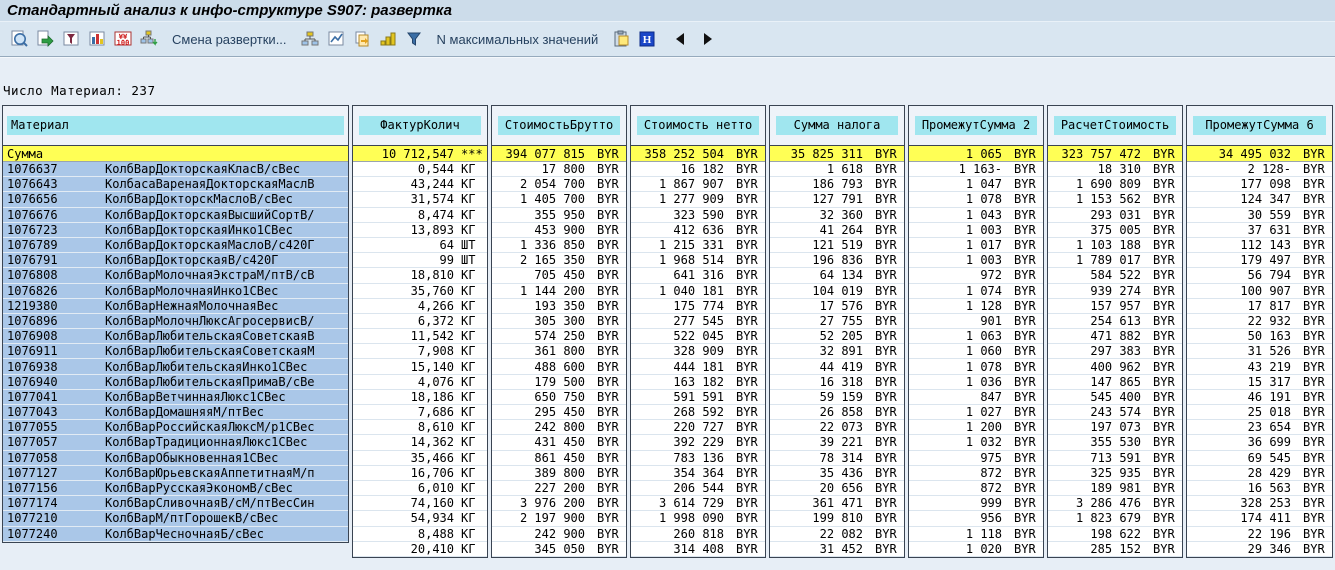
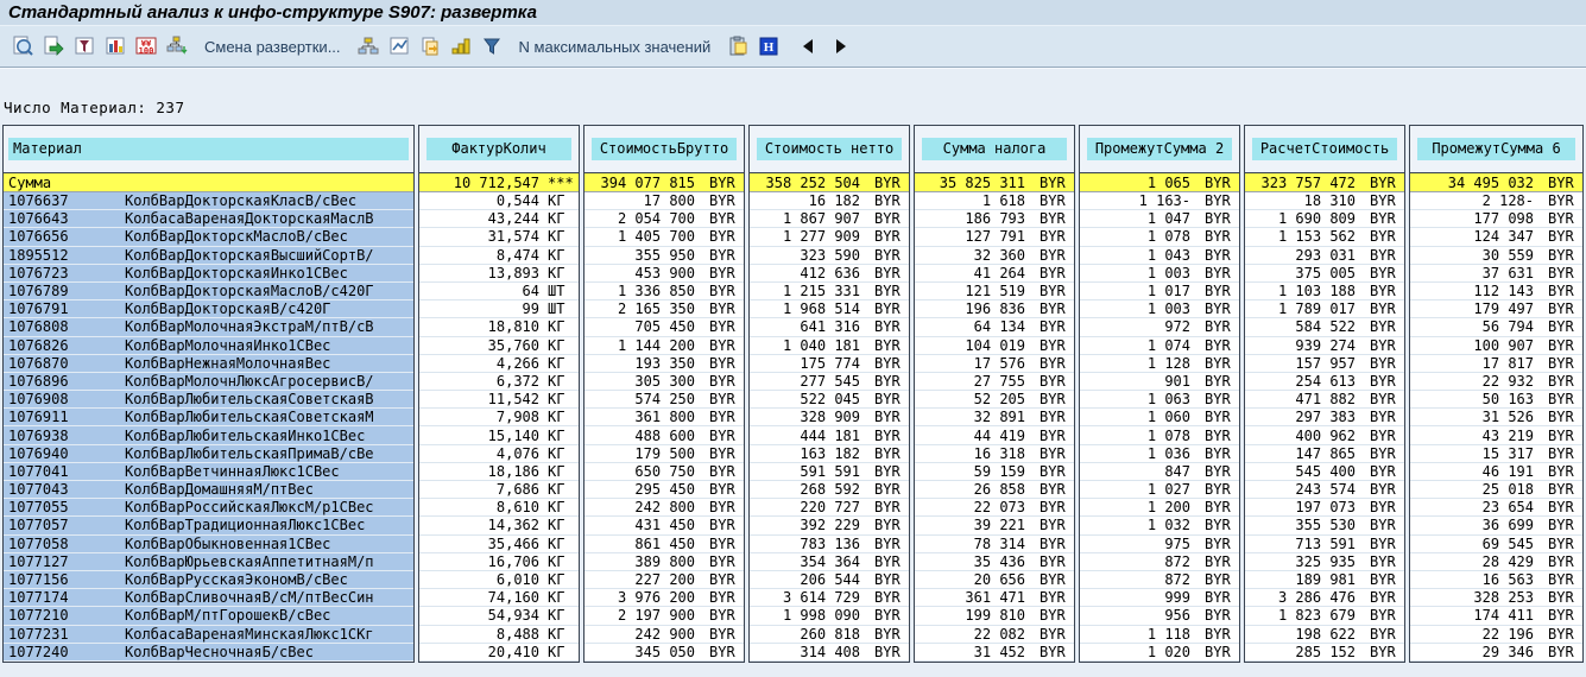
  Стандартный анализ к инфо-структуре S907: развертка
  ¥¥
  100
  Смена развертки...
  N максимальных значений
  H
  Число Материал: 237
  Материал
  Сумма
  1076637
  КолбВарДокторскаяКласВ/сВес
  1076643
  КолбасаВаренаяДокторскаяМаслВ
  1076656
  КолбВарДокторскМаслоВ/сВес
- 1076676
+ 1895512
  КолбВарДокторскаяВысшийСортВ/
  1076723
  КолбВарДокторскаяИнко1СВес
  1076789
  КолбВарДокторскаяМаслоВ/с420Г
  1076791
  КолбВарДокторскаяВ/с420Г
  1076808
  КолбВарМолочнаяЭкстраМ/птВ/сВ
  1076826
  КолбВарМолочнаяИнко1СВес
- 1219380
+ 1076870
  КолбВарНежнаяМолочнаяВес
  1076896
  КолбВарМолочнЛюксАгросервисВ/
  1076908
  КолбВарЛюбительскаяСоветскаяВ
  1076911
  КолбВарЛюбительскаяСоветскаяМ
  1076938
  КолбВарЛюбительскаяИнко1СВес
  1076940
  КолбВарЛюбительскаяПримаВ/сВе
  1077041
  КолбВарВетчиннаяЛюкс1СВес
  1077043
  КолбВарДомашняяМ/птВес
  1077055
  КолбВарРоссийскаяЛюксМ/р1СВес
  1077057
  КолбВарТрадиционнаяЛюкс1СВес
  1077058
  КолбВарОбыкновенная1СВес
  1077127
  КолбВарЮрьевскаяАппетитнаяМ/п
  1077156
  КолбВарРусскаяЭкономВ/сВес
  1077174
  КолбВарСливочнаяВ/сМ/птВесСин
  1077210
  КолбВарМ/птГорошекВ/сВес
+ 1077231
+ КолбасаВаренаяМинскаяЛюкс1СКг
  1077240
  КолбВарЧесночнаяБ/сВес
  ФактурКолич
  10 712,547
  ***
  0,544
  КГ
  43,244
  КГ
  31,574
  КГ
  8,474
  КГ
  13,893
  КГ
  64
  ШТ
  99
  ШТ
  18,810
  КГ
  35,760
  КГ
  4,266
  КГ
  6,372
  КГ
  11,542
  КГ
  7,908
  КГ
  15,140
  КГ
  4,076
  КГ
  18,186
  КГ
  7,686
  КГ
  8,610
  КГ
  14,362
  КГ
  35,466
  КГ
  16,706
  КГ
  6,010
  КГ
  74,160
  КГ
  54,934
  КГ
  8,488
  КГ
  20,410
  КГ
  СтоимостьБрутто
  394 077 815
  BYR
  17 800
  BYR
  2 054 700
  BYR
  1 405 700
  BYR
  355 950
  BYR
  453 900
  BYR
  1 336 850
  BYR
  2 165 350
  BYR
  705 450
  BYR
  1 144 200
  BYR
  193 350
  BYR
  305 300
  BYR
  574 250
  BYR
  361 800
  BYR
  488 600
  BYR
  179 500
  BYR
  650 750
  BYR
  295 450
  BYR
  242 800
  BYR
  431 450
  BYR
  861 450
  BYR
  389 800
  BYR
  227 200
  BYR
  3 976 200
  BYR
  2 197 900
  BYR
  242 900
  BYR
  345 050
  BYR
  Стоимость нетто
  358 252 504
  BYR
  16 182
  BYR
  1 867 907
  BYR
  1 277 909
  BYR
  323 590
  BYR
  412 636
  BYR
  1 215 331
  BYR
  1 968 514
  BYR
  641 316
  BYR
  1 040 181
  BYR
  175 774
  BYR
  277 545
  BYR
  522 045
  BYR
  328 909
  BYR
  444 181
  BYR
  163 182
  BYR
  591 591
  BYR
  268 592
  BYR
  220 727
  BYR
  392 229
  BYR
  783 136
  BYR
  354 364
  BYR
  206 544
  BYR
  3 614 729
  BYR
  1 998 090
  BYR
  260 818
  BYR
  314 408
  BYR
  Сумма налога
  35 825 311
  BYR
  1 618
  BYR
  186 793
  BYR
  127 791
  BYR
  32 360
  BYR
  41 264
  BYR
  121 519
  BYR
  196 836
  BYR
  64 134
  BYR
  104 019
  BYR
  17 576
  BYR
  27 755
  BYR
  52 205
  BYR
  32 891
  BYR
  44 419
  BYR
  16 318
  BYR
  59 159
  BYR
  26 858
  BYR
  22 073
  BYR
  39 221
  BYR
  78 314
  BYR
  35 436
  BYR
  20 656
  BYR
  361 471
  BYR
  199 810
  BYR
  22 082
  BYR
  31 452
  BYR
  ПромежутСумма 2
  1 065
  BYR
  1 163-
  BYR
  1 047
  BYR
  1 078
  BYR
  1 043
  BYR
  1 003
  BYR
  1 017
  BYR
  1 003
  BYR
  972
  BYR
  1 074
  BYR
  1 128
  BYR
  901
  BYR
  1 063
  BYR
  1 060
  BYR
  1 078
  BYR
  1 036
  BYR
  847
  BYR
  1 027
  BYR
  1 200
  BYR
  1 032
  BYR
  975
  BYR
  872
  BYR
  872
  BYR
  999
  BYR
  956
  BYR
  1 118
  BYR
  1 020
  BYR
  РасчетСтоимость
  323 757 472
  BYR
  18 310
  BYR
  1 690 809
  BYR
  1 153 562
  BYR
  293 031
  BYR
  375 005
  BYR
  1 103 188
  BYR
  1 789 017
  BYR
  584 522
  BYR
  939 274
  BYR
  157 957
  BYR
  254 613
  BYR
  471 882
  BYR
  297 383
  BYR
  400 962
  BYR
  147 865
  BYR
  545 400
  BYR
  243 574
  BYR
  197 073
  BYR
  355 530
  BYR
  713 591
  BYR
  325 935
  BYR
  189 981
  BYR
  3 286 476
  BYR
  1 823 679
  BYR
  198 622
  BYR
  285 152
  BYR
  ПромежутСумма 6
  34 495 032
  BYR
  2 128-
  BYR
  177 098
  BYR
  124 347
  BYR
  30 559
  BYR
  37 631
  BYR
  112 143
  BYR
  179 497
  BYR
  56 794
  BYR
  100 907
  BYR
  17 817
  BYR
  22 932
  BYR
  50 163
  BYR
  31 526
  BYR
  43 219
  BYR
  15 317
  BYR
  46 191
  BYR
  25 018
  BYR
  23 654
  BYR
  36 699
  BYR
  69 545
  BYR
  28 429
  BYR
  16 563
  BYR
  328 253
  BYR
  174 411
  BYR
  22 196
  BYR
  29 346
  BYR
